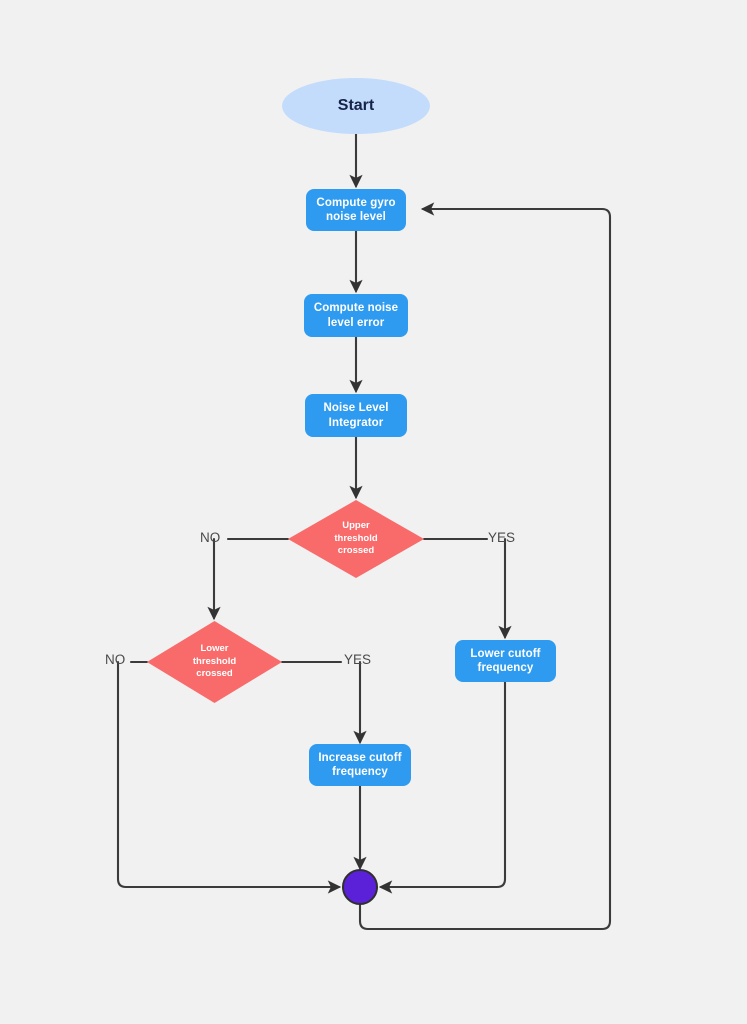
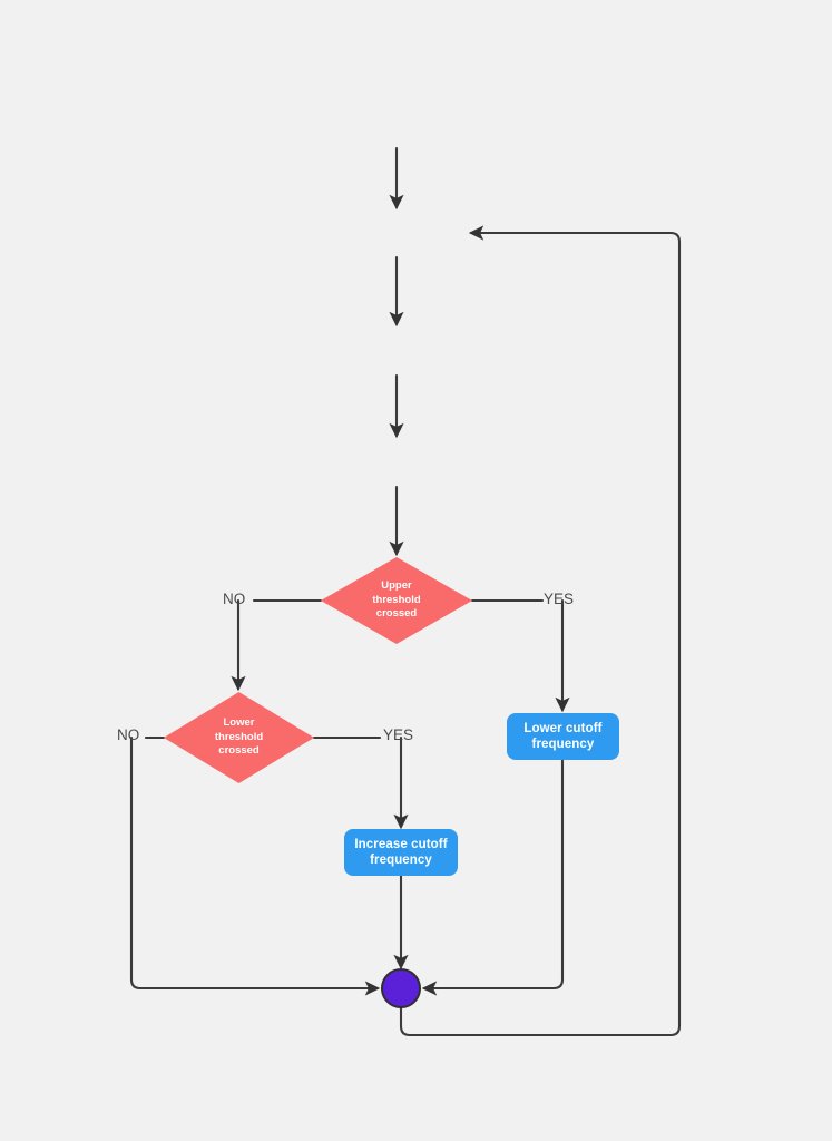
  NO
  YES
  NO
  YES
- Start
- Compute gyro
- noise level
- Compute noise
- level error
- Noise Level
- Integrator
  Upper
  threshold
  crossed
  Lower
  threshold
  crossed
  Lower cutoff
  frequency
  Increase cutoff
  frequency
